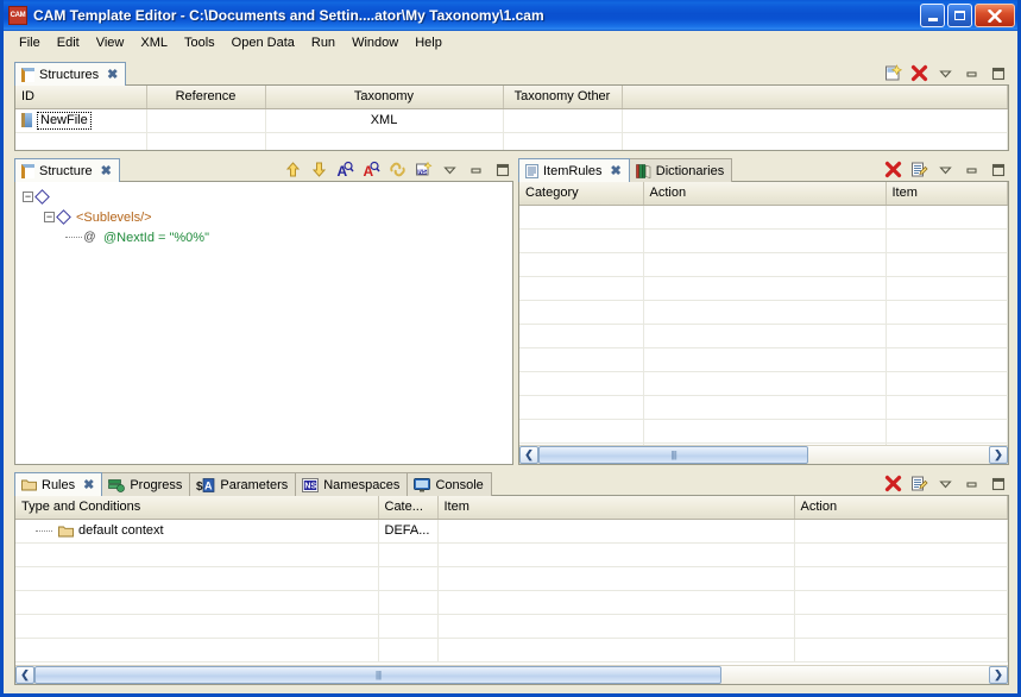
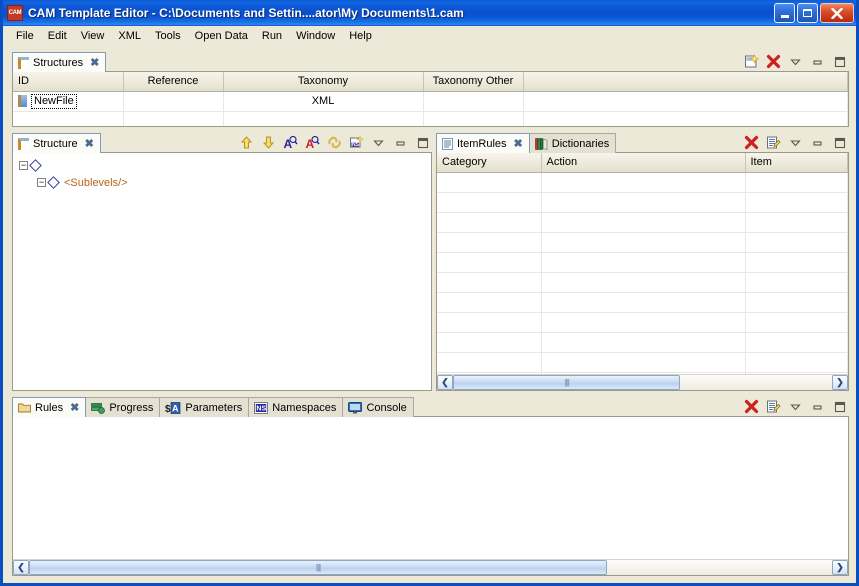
- CAM Template Editor - C:\Documents and Settin....ator\My Taxonomy\1.cam
+ CAM Template Editor - C:\Documents and Settin....ator\My Documents\1.cam
  File
  Edit
  View
  XML
  Tools
  Open Data
  Run
  Window
  Help
  Structures
  ✖
  ID	Reference	Taxonomy	Taxonomy Other
  NewFile		XML
  Structure
  ✖
  A
  A
  −
  −
  <Sublevels/>
- @
- @NextId = "%0%"
  ItemRules
  ✖
  Dictionaries
  Category	Action	Item
  ❮
  ||||
  ❯
  Rules
  ✖
  Progress
  $
  A
  Parameters
  Namespaces
  Console
- Type and Conditions	Cate...	Item	Action
- default context	DEFA...
  ❮
  ||||
  ❯
